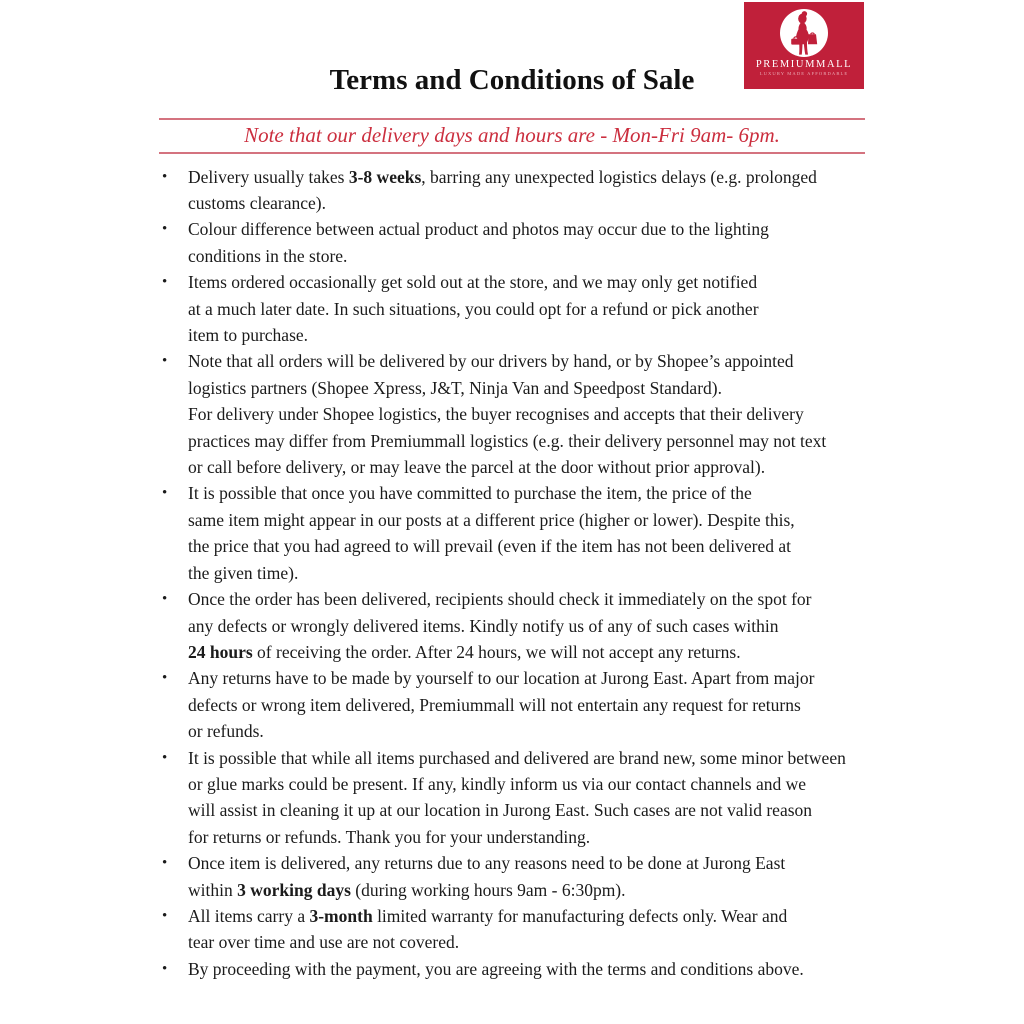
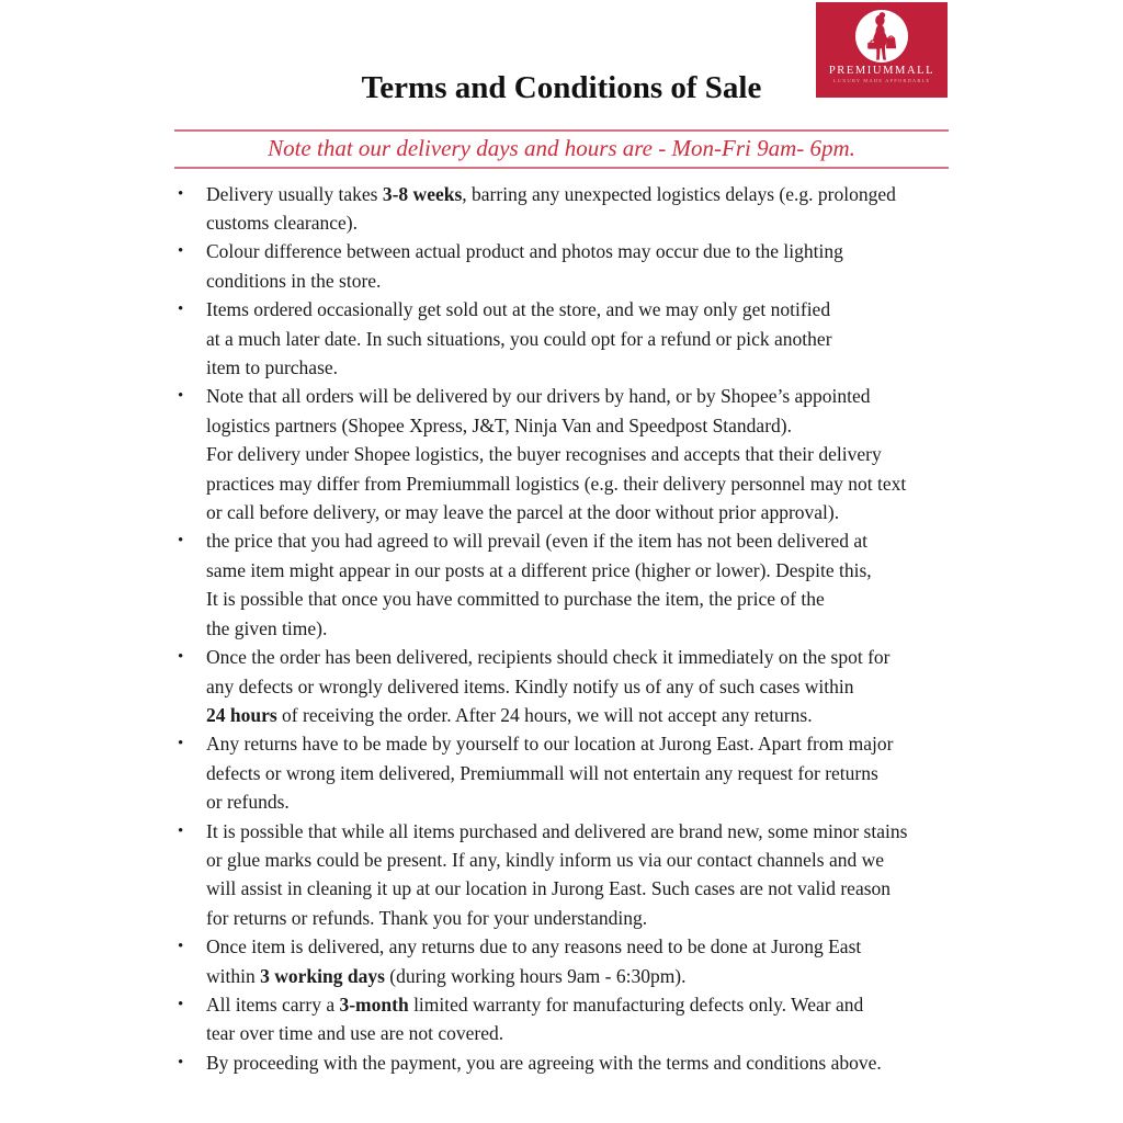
  PREMIUMMALL
  Terms and Conditions of Sale
  Note that our delivery days and hours are - Mon-Fri 9am- 6pm.
  •
  Delivery usually takes 3-8 weeks, barring any unexpected logistics delays (e.g. prolonged
  customs clearance).
  •
  Colour difference between actual product and photos may occur due to the lighting
  conditions in the store.
  •
  Items ordered occasionally get sold out at the store, and we may only get notified
  at a much later date. In such situations, you could opt for a refund or pick another
  item to purchase.
  •
  Note that all orders will be delivered by our drivers by hand, or by Shopee’s appointed
  logistics partners (Shopee Xpress, J&T, Ninja Van and Speedpost Standard).
  For delivery under Shopee logistics, the buyer recognises and accepts that their delivery
  practices may differ from Premiummall logistics (e.g. their delivery personnel may not text
  or call before delivery, or may leave the parcel at the door without prior approval).
  •
- It is possible that once you have committed to purchase the item, the price of the
+ the price that you had agreed to will prevail (even if the item has not been delivered at
  same item might appear in our posts at a different price (higher or lower). Despite this,
- the price that you had agreed to will prevail (even if the item has not been delivered at
+ It is possible that once you have committed to purchase the item, the price of the
  the given time).
  •
  Once the order has been delivered, recipients should check it immediately on the spot for
  any defects or wrongly delivered items. Kindly notify us of any of such cases within
  24 hours of receiving the order. After 24 hours, we will not accept any returns.
  •
  Any returns have to be made by yourself to our location at Jurong East. Apart from major
  defects or wrong item delivered, Premiummall will not entertain any request for returns
  or refunds.
  •
- It is possible that while all items purchased and delivered are brand new, some minor between
+ It is possible that while all items purchased and delivered are brand new, some minor stains
  or glue marks could be present. If any, kindly inform us via our contact channels and we
  will assist in cleaning it up at our location in Jurong East. Such cases are not valid reason
  for returns or refunds. Thank you for your understanding.
  •
  Once item is delivered, any returns due to any reasons need to be done at Jurong East
  within 3 working days (during working hours 9am - 6:30pm).
  •
  All items carry a 3-month limited warranty for manufacturing defects only. Wear and
  tear over time and use are not covered.
  •
  By proceeding with the payment, you are agreeing with the terms and conditions above.
